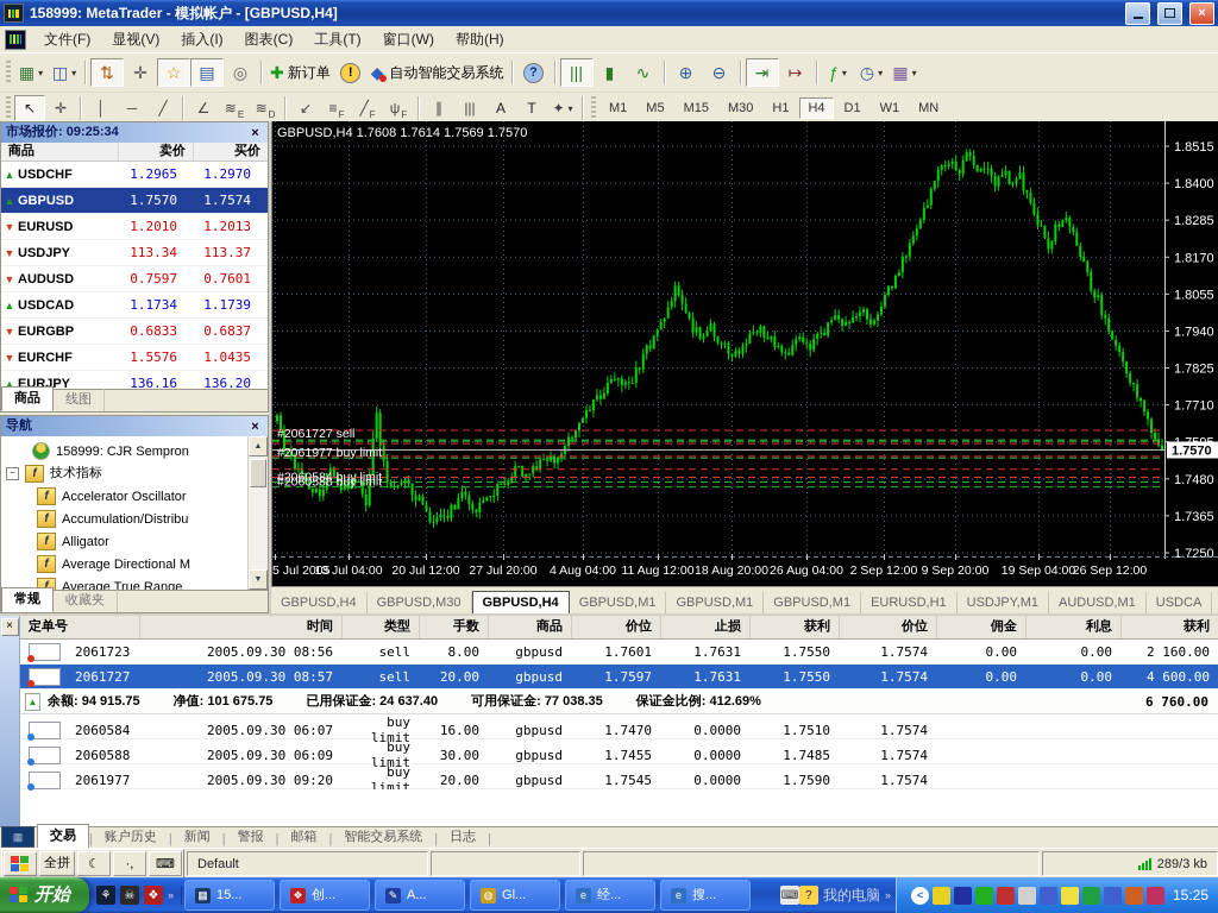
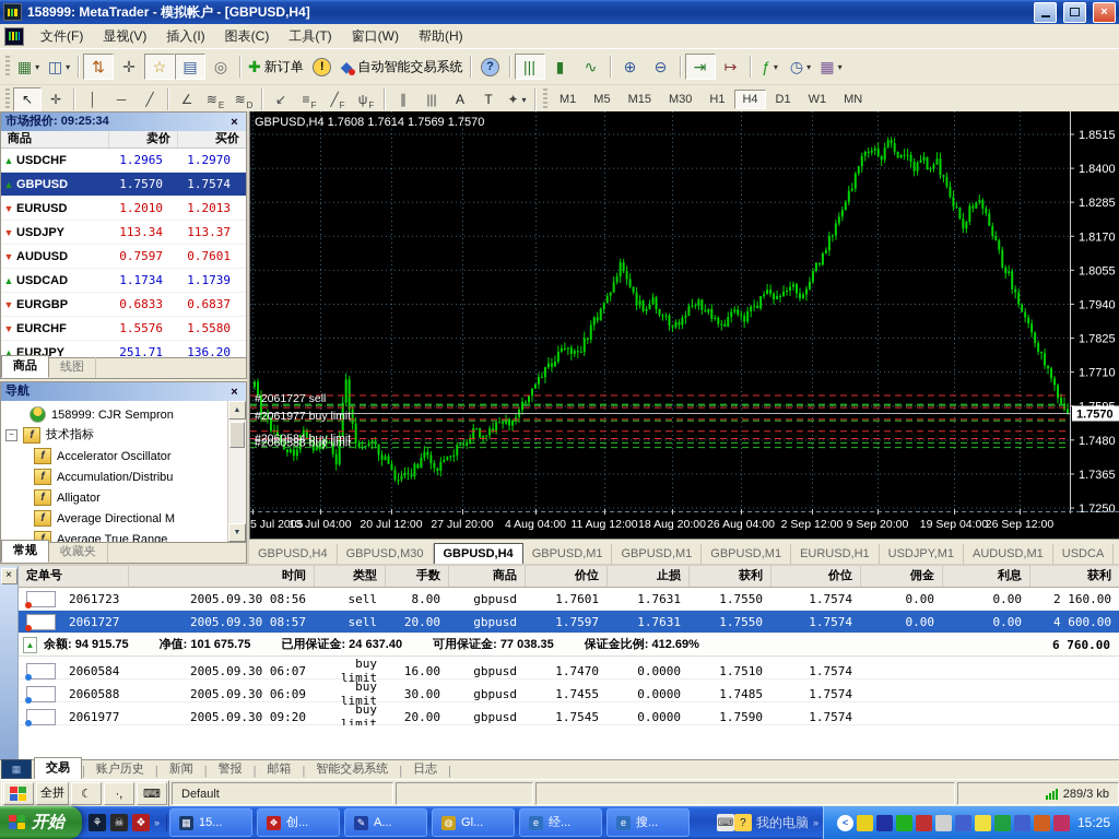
  158999: MetaTrader - 模拟帐户 - [GBPUSD,H4]
  ×
  文件(F)
  显视(V)
  插入(I)
  图表(C)
  工具(T)
  窗口(W)
  帮助(H)
  ▦
  ▾
  ◫
  ▾
  ⇅
  ✛
  ☆
  ▤
  ◎
  ✚
  新订单
  !
  ◆
  自动智能交易系统
  ?
  |||
  ▮
  ∿
  ⊕
  ⊖
  ⇥
  ↦
  ƒ
  ▾
  ◷
  ▾
  ▦
  ▾
  ↖
  ✛
  │
  ─
  ╱
  ∠
  ≋
  E
  ≋
  D
  ↙
  ≡
  F
  ╱
  F
  ψ
  F
  ∥
  |||
  A
  T
  ✦
  ▾
  M1
  M5
  M15
  M30
  H1
  H4
  D1
  W1
  MN
  市场报价: 09:25:34
  ×
  商品
  卖价
  买价
  ▲
  USDCHF
  1.2965
  1.2970
  ▲
  GBPUSD
  1.7570
  1.7574
  ▼
  EURUSD
  1.2010
  1.2013
  ▼
  USDJPY
  113.34
  113.37
  ▼
  AUDUSD
  0.7597
  0.7601
  ▲
  USDCAD
  1.1734
  1.1739
  ▼
  EURGBP
  0.6833
  0.6837
  ▼
  EURCHF
  1.5576
- 1.0435
+ 1.5580
  ▲
  EURJPY
- 136.16
+ 251.71
  136.20
  商品
  线图
  导航
  ×
  158999: CJR Sempron
  −
  f
  技术指标
  f
  Accelerator Oscillator
  f
  Accumulation/Distribu
  f
  Alligator
  f
  Average Directional M
  Average True Range
  常规
  收藏夹
  #2061727 sell
  #2061977 buy limit
  #2060584 buy limit
  #2060588 buy limit
  1.8515
  1.8400
  1.8285
  1.8170
  1.8055
  1.7940
  1.7825
  1.7710
  1.7480
  1.7365
  1.7250
  1.7570
  5 Jul 2005
  13 Jul 04:00
  20 Jul 12:00
  27 Jul 20:00
  4 Aug 04:00
  11 Aug 12:00
  18 Aug 20:00
  26 Aug 04:00
  2 Sep 12:00
  9 Sep 20:00
  19 Sep 04:00
  26 Sep 12:00
  GBPUSD,H4 1.7608 1.7614 1.7569 1.7570
  GBPUSD,H4
  GBPUSD,M30
  GBPUSD,H4
  GBPUSD,M1
  GBPUSD,M1
  GBPUSD,M1
  EURUSD,H1
  USDJPY,M1
  AUDUSD,M1
  USDCA
  ×
  定单号
  时间
  类型
  手数
  商品
  价位
  止损
  获利
  价位
  佣金
  利息
  获利
  2061723
  2005.09.30 08:56
  sell
  8.00
  gbpusd
  1.7601
  1.7631
  1.7550
  1.7574
  0.00
  0.00
  2 160.00
  2061727
  2005.09.30 08:57
  sell
  20.00
  gbpusd
  1.7597
  1.7631
  1.7550
  1.7574
  0.00
  0.00
  4 600.00
  ▲
  余额: 94 915.75
  净值: 101 675.75
  已用保证金: 24 637.40
  可用保证金: 77 038.35
  保证金比例: 412.69%
  6 760.00
  2060584
  2005.09.30 06:07
  buy limit
  16.00
  gbpusd
  1.7470
  0.0000
  1.7510
  1.7574
  2060588
  2005.09.30 06:09
  buy limit
  30.00
  gbpusd
  1.7455
  0.0000
  1.7485
  1.7574
  2061977
  2005.09.30 09:20
  buy limit
  20.00
  gbpusd
  1.7545
  0.0000
  1.7590
  1.7574
  ▦
  交易
  |
  账户历史
  |
  新闻
  |
  警报
  |
  邮箱
  |
  智能交易系统
  |
  日志
  |
  全拼
  ☾
  ·,
  ⌨
  Default
  289/3 kb
  开始
  ⚘
  ☠
  ❖
  »
  ▦
  15...
  ❖
  创...
  ✎
  A...
  ◍
  Gl...
  e
  经...
  e
  搜...
  ⌨
  ?
  我的电脑
  »
  <
  15:25
